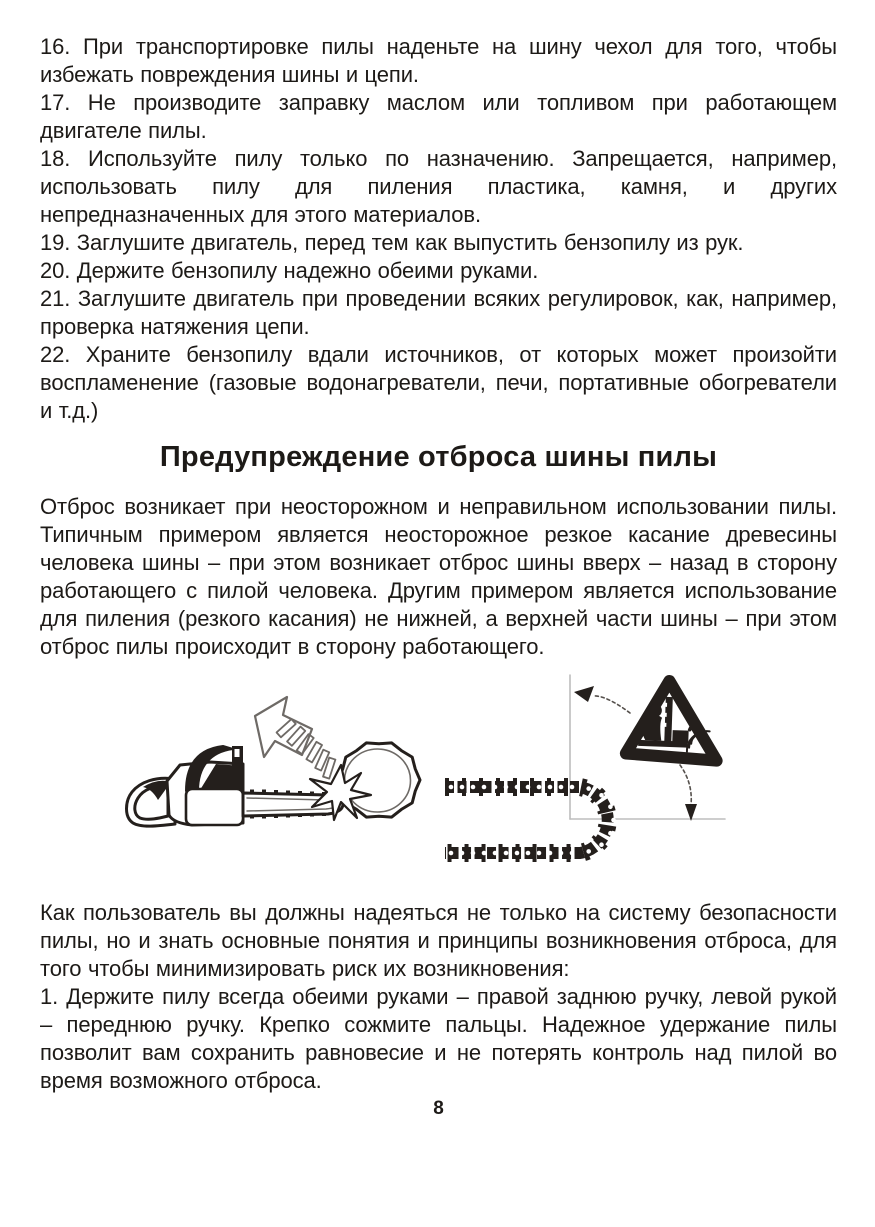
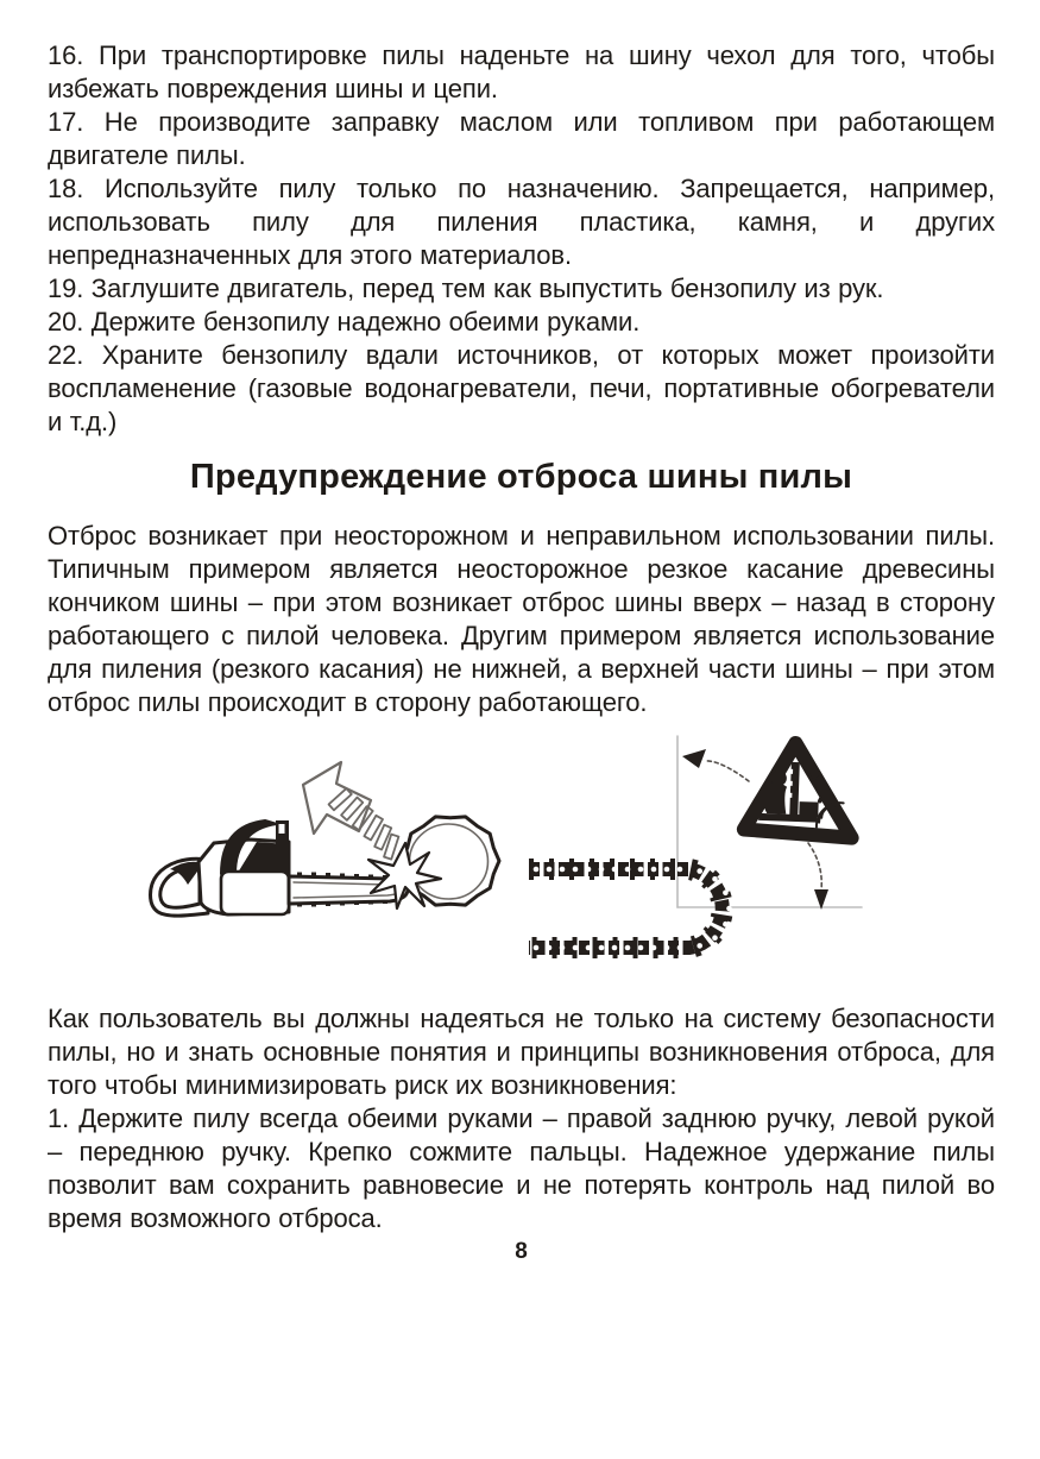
  16. При транспортировке пилы наденьте на шину чехол для того, чтобы избежать повреждения шины и цепи.
  17. Не производите заправку маслом или топливом при работающем двигателе пилы.
  18. Используйте пилу только по назначению. Запрещается, например, использовать пилу для пиления пластика, камня, и других непредназначенных для этого материалов.
  19. Заглушите двигатель, перед тем как выпустить бензопилу из рук.
  20. Держите бензопилу надежно обеими руками.
- 21. Заглушите двигатель при проведении всяких регулировок, как, например, проверка натяжения цепи.
  22. Храните бензопилу вдали источников, от которых может произойти воспламенение (газовые водонагреватели, печи, портативные обогреватели и т.д.)
  Предупреждение отброса шины пилы
- Отброс возникает при неосторожном и неправильном использовании пилы. Типичным примером является неосторожное резкое касание древесины человека шины – при этом возникает отброс шины вверх – назад в сторону работающего с пилой человека. Другим примером является использование для пиления (резкого касания) не нижней, а верхней части шины – при этом отброс пилы происходит в сторону работающего.
+ Отброс возникает при неосторожном и неправильном использовании пилы. Типичным примером является неосторожное резкое касание древесины кончиком шины – при этом возникает отброс шины вверх – назад в сторону работающего с пилой человека. Другим примером является использование для пиления (резкого касания) не нижней, а верхней части шины – при этом отброс пилы происходит в сторону работающего.
  Как пользователь вы должны надеяться не только на систему безопасности пилы, но и знать основные понятия и принципы возникновения отброса, для того чтобы минимизировать риск их возникновения:
  1. Держите пилу всегда обеими руками – правой заднюю ручку, левой рукой – переднюю ручку. Крепко сожмите пальцы. Надежное удержание пилы позволит вам сохранить равновесие и не потерять контроль над пилой во время возможного отброса.
  8
